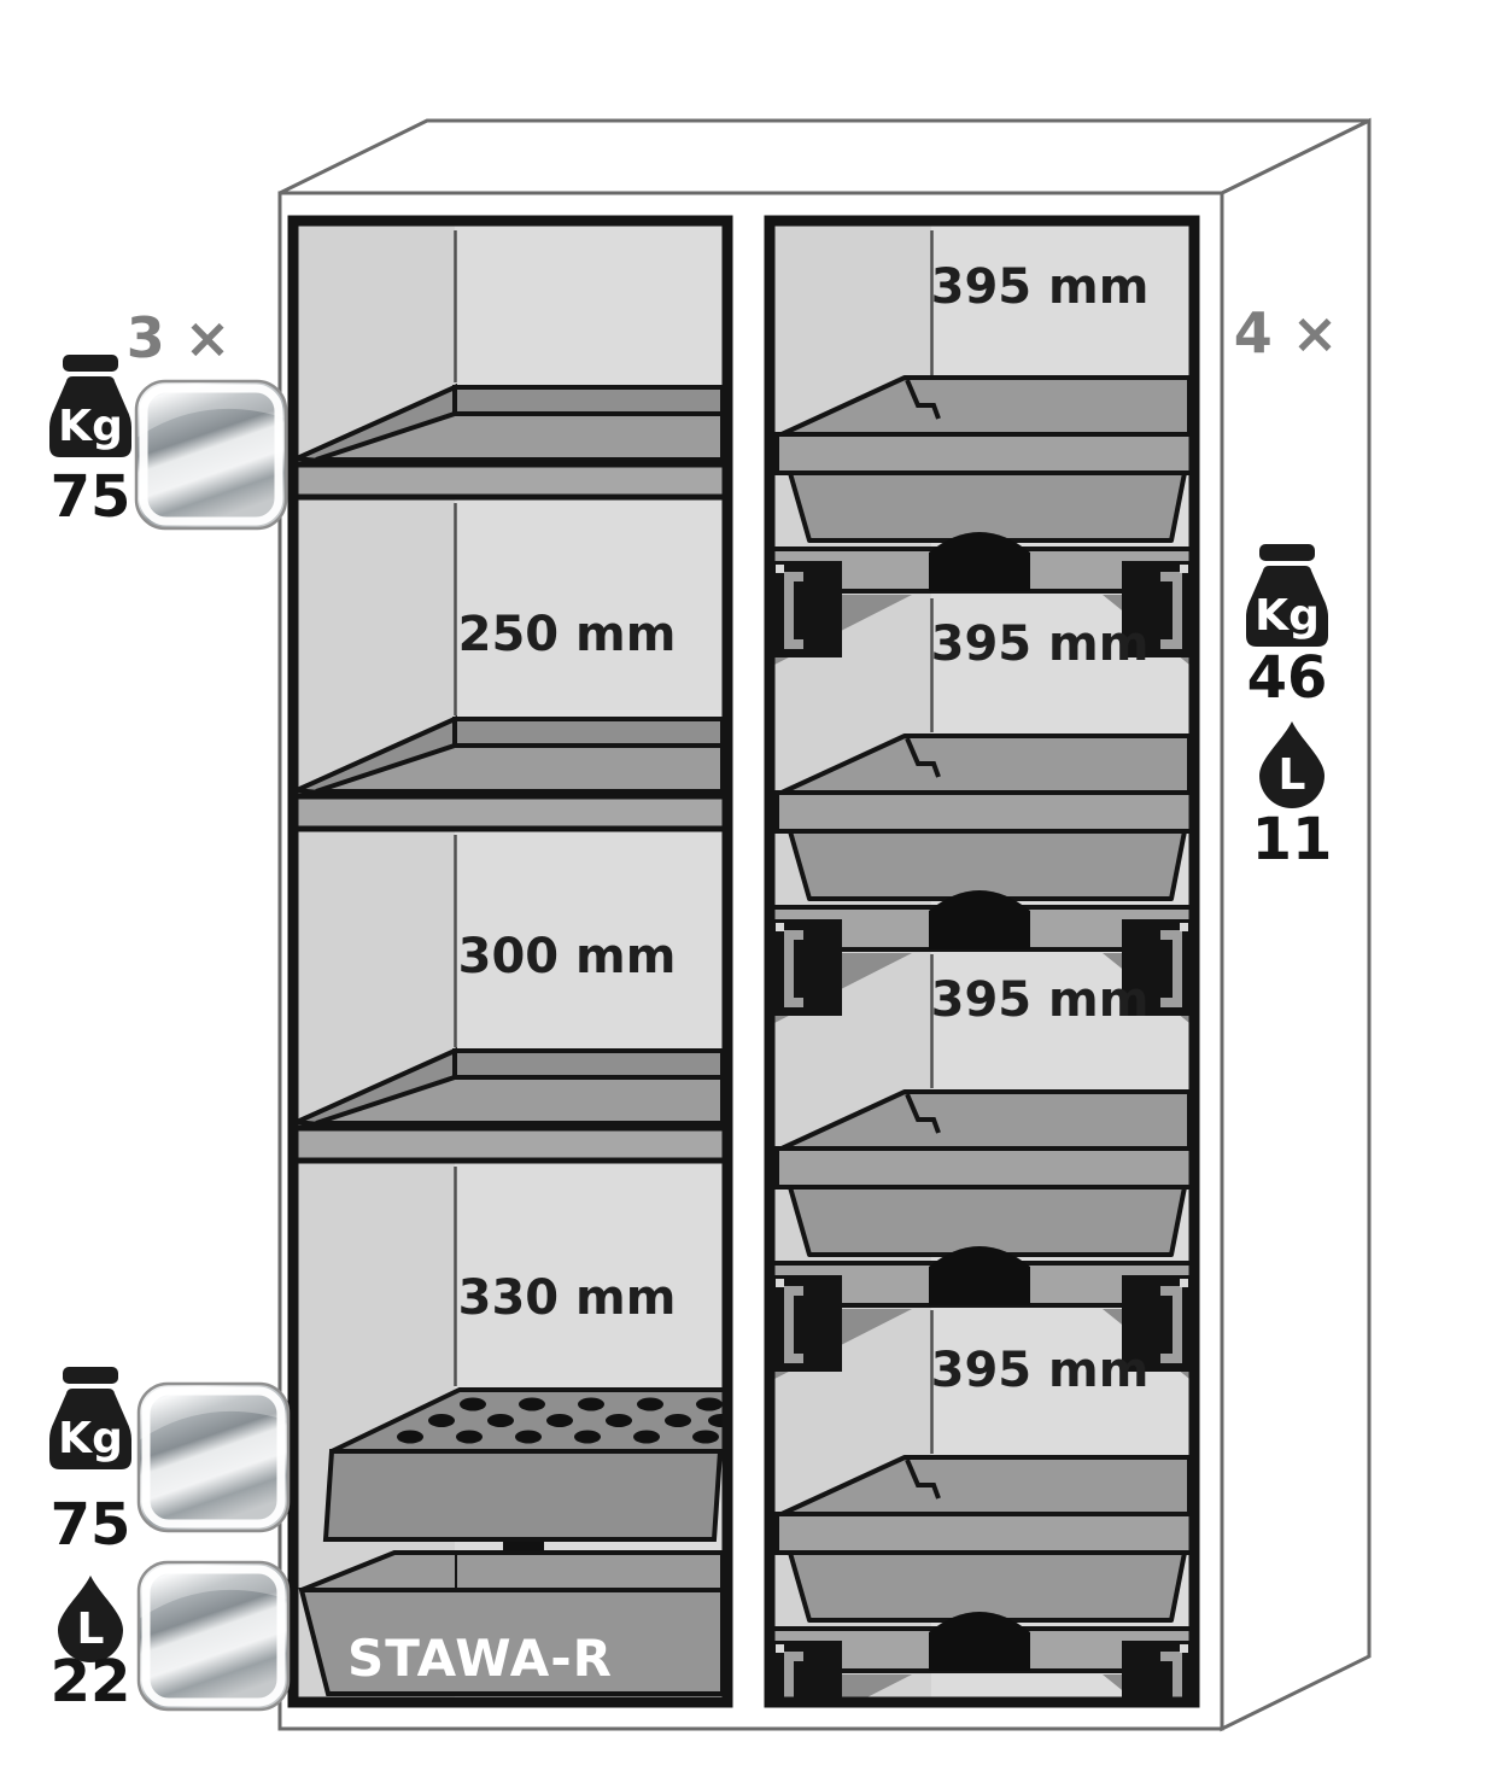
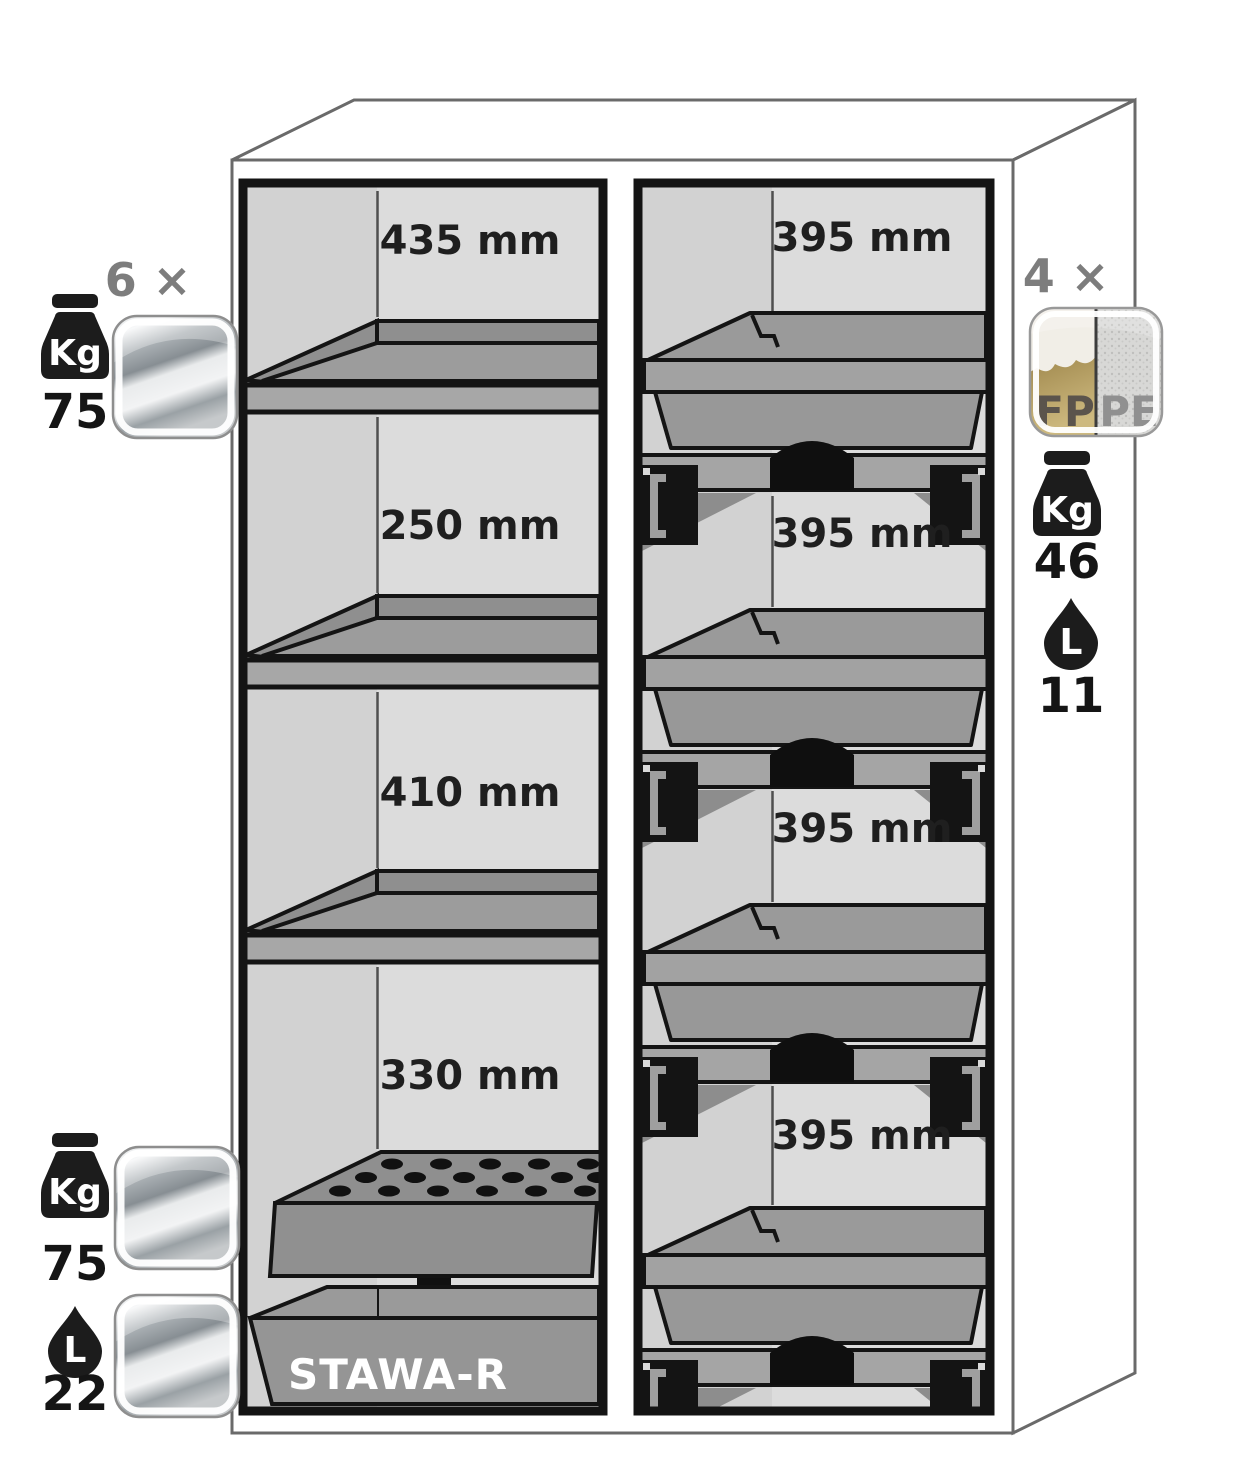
  STAWA-R
+ 435 mm
  250 mm
- 300 mm
+ 410 mm
  330 mm
  395 mm
  395 mm
  395 mm
  395 mm
- 3 ×
+ 6 ×
  75
  75
  22
  4 ×
+ FP
+ PE
  46
  11
